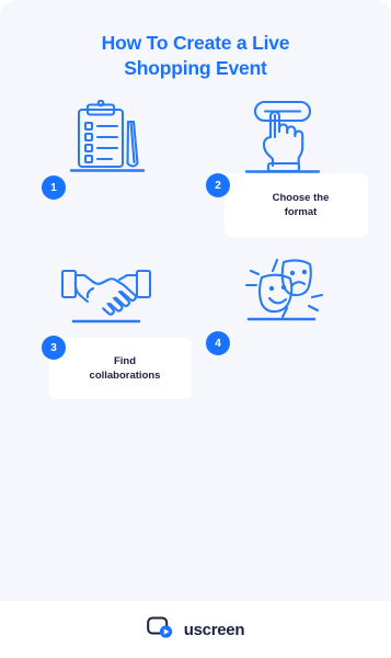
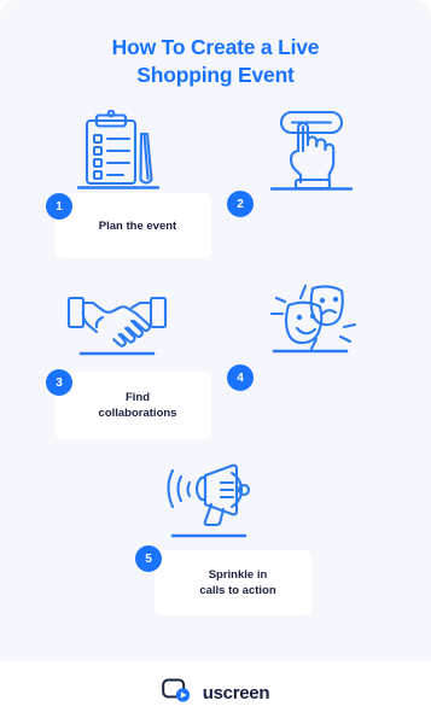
  How To Create a Live
  Shopping Event
+ Plan the event
  1
- Choose the
- format
  2
  Find
  collaborations
  3
  4
+ Sprinkle in
+ calls to action
+ 5
  uscreen
